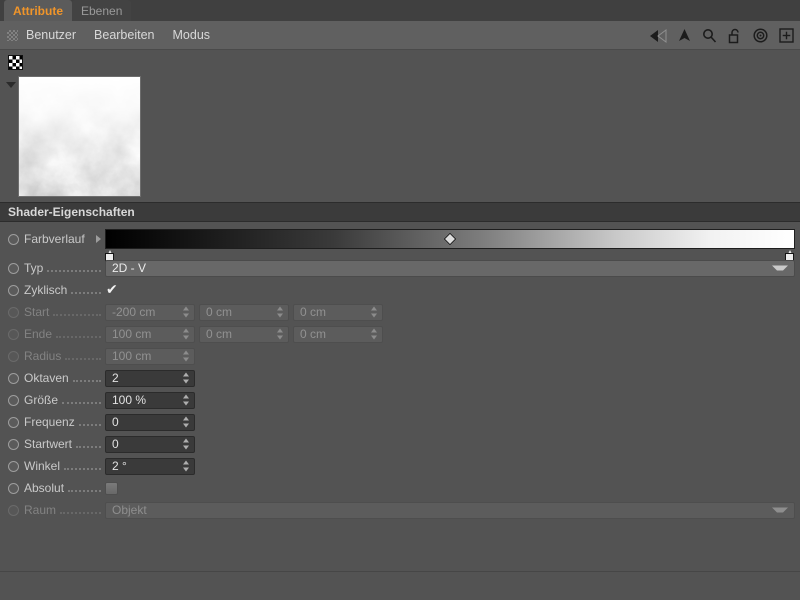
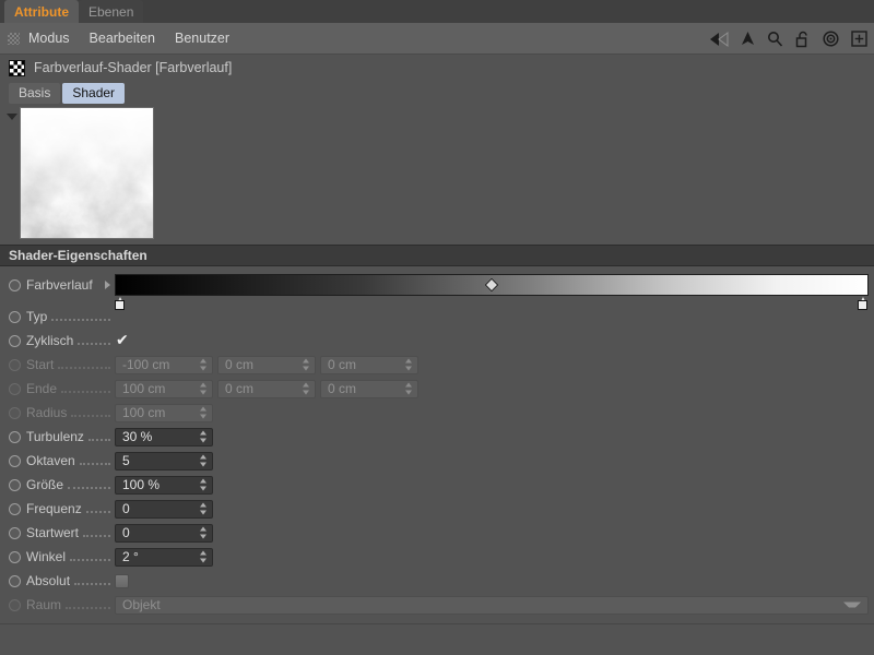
  Attribute
  Ebenen
- Benutzer
+ Modus
  Bearbeiten
- Modus
+ Benutzer
+ Farbverlauf-Shader [Farbverlauf]
+ Basis
+ Shader
  Shader-Eigenschaften
  Farbverlauf
  Typ
- 2D - V
  Zyklisch
  ✔
  Start
- -200 cm
+ -100 cm
  0 cm
  0 cm
  Ende
  100 cm
  0 cm
  0 cm
  Radius
  100 cm
+ Turbulenz
+ 30 %
  Oktaven
- 2
+ 5
  Größe
  100 %
  Frequenz
  0
  Startwert
  0
  Winkel
  2 °
  Absolut
  Raum
  Objekt
